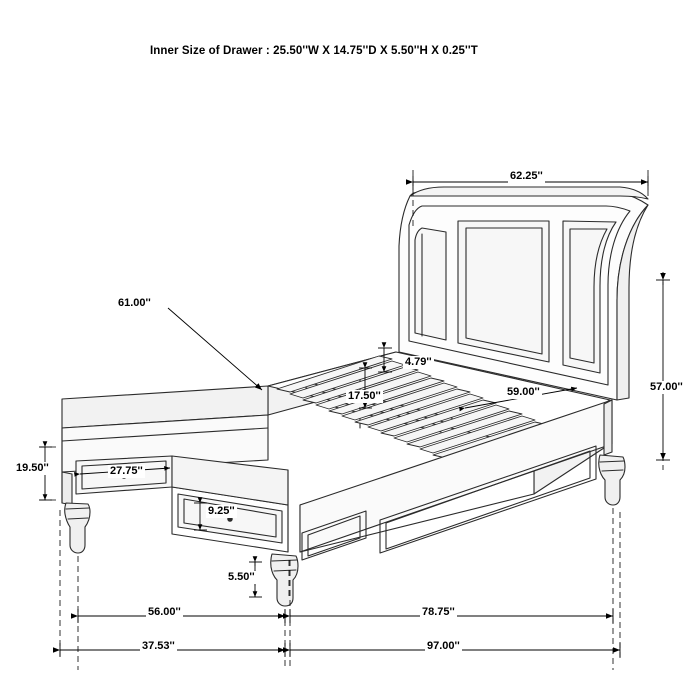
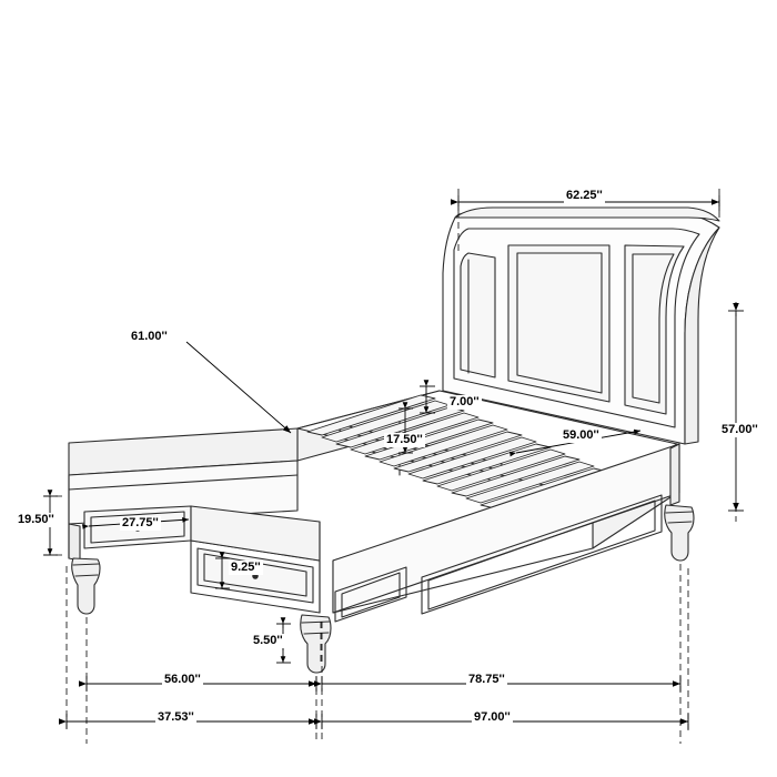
- Inner Size of Drawer : 25.50''W X 14.75''D X 5.50''H X 0.25''T
  62.25''
  57.00''
  61.00''
- 4.79''
+ 7.00''
  17.50''
  59.00''
  19.50''
  27.75''
  9.25''
  5.50''
  56.00''
  78.75''
  37.53''
  97.00''
